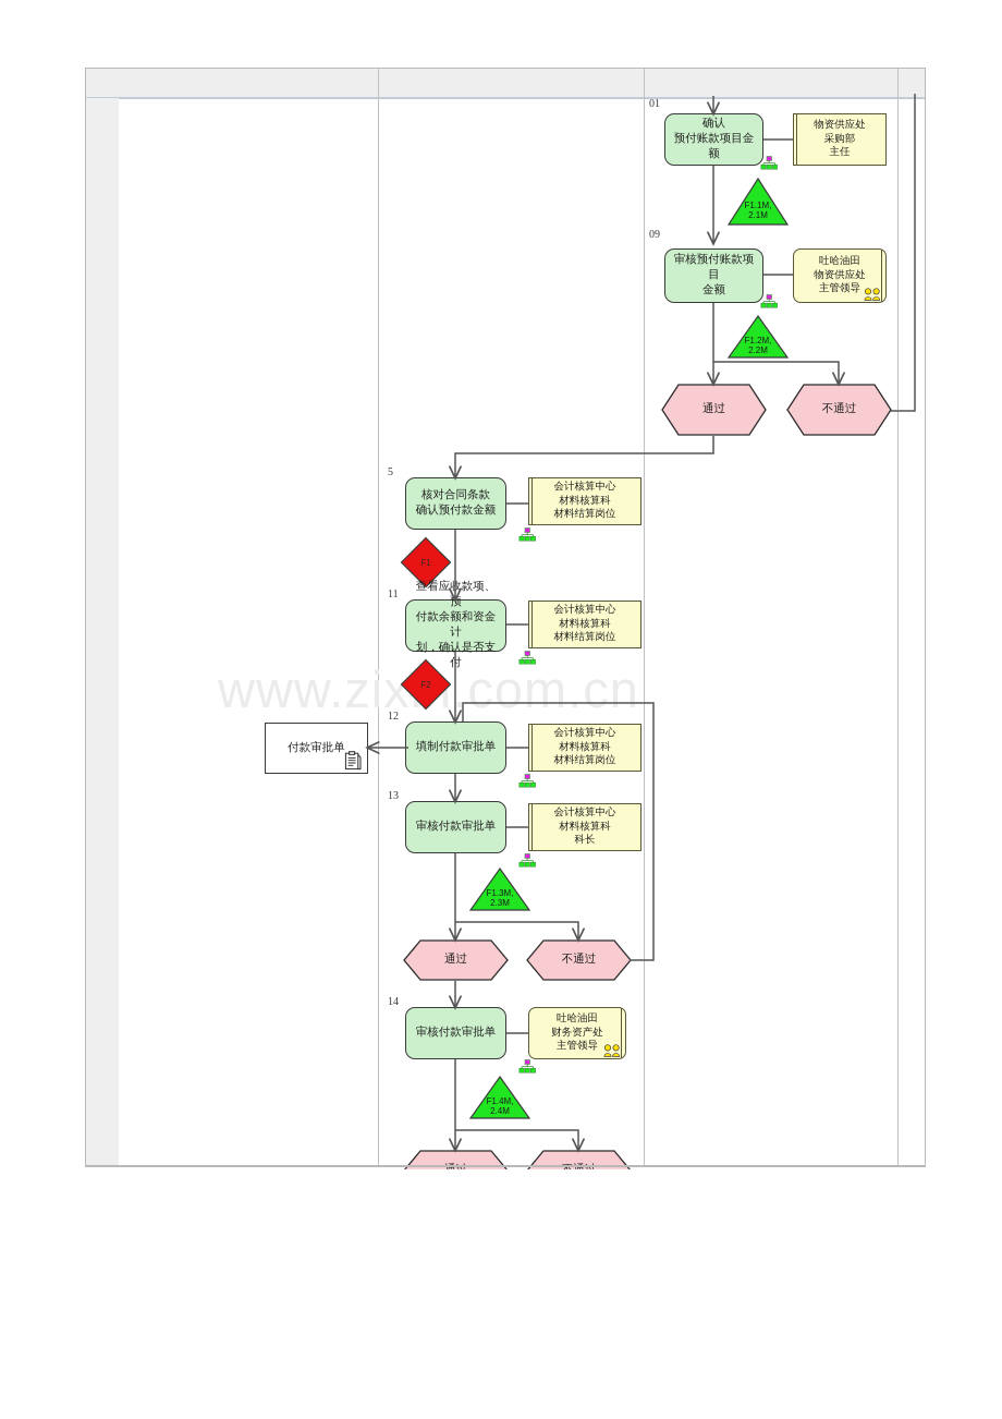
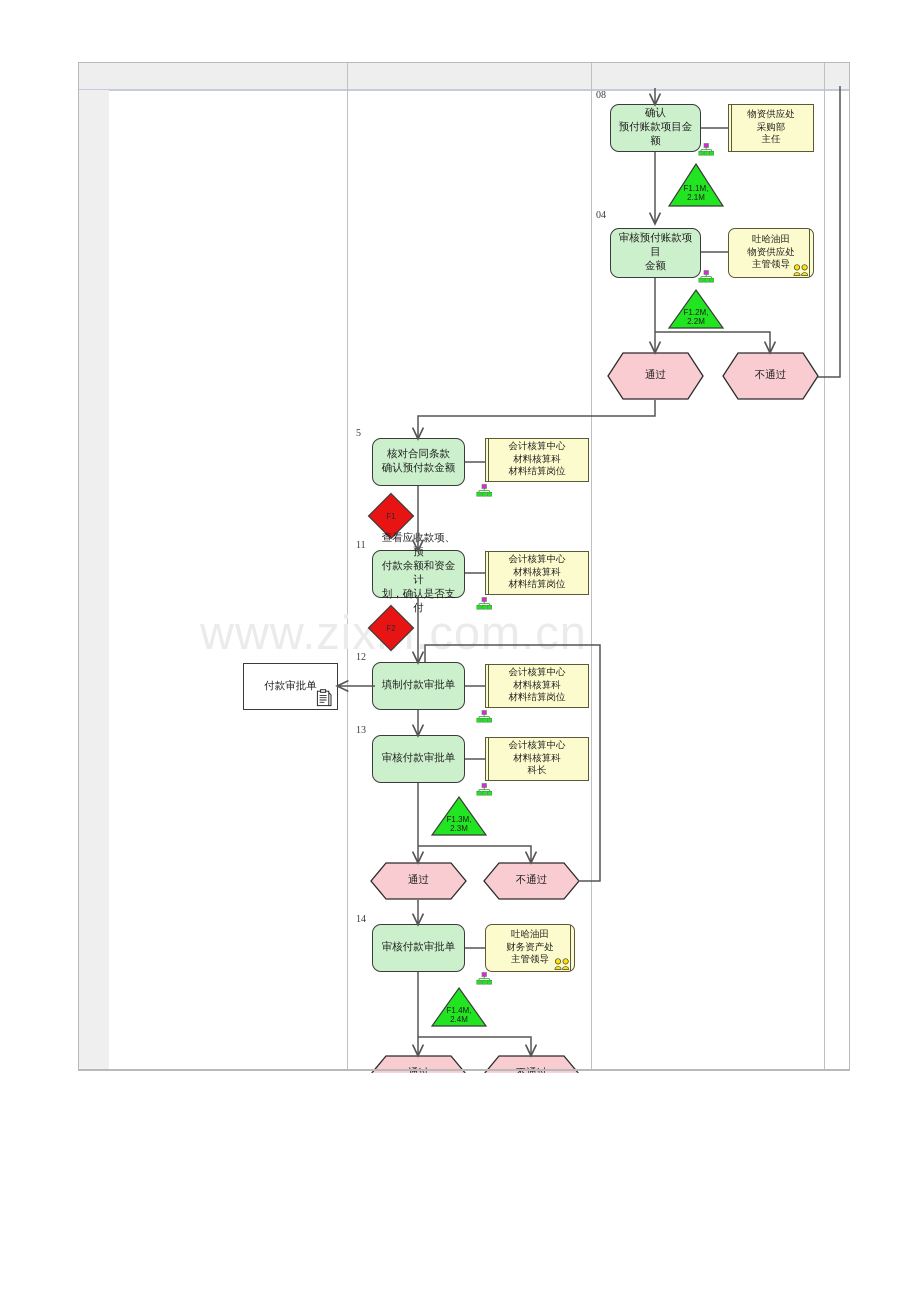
  www.zix.com.cn
- 01
+ 08
  确认
  预付账款项目金额
  物资供应处
  采购部
  主任
  F1.1M,
  2.1M
- 09
+ 04
  审核预付账款项目
  金额
  吐哈油田
  物资供应处
  主管领导
  F1.2M,
  2.2M
  通过
  不通过
  5
  核对合同条款
  确认预付款金额
  会计核算中心
  材料核算科
  材料结算岗位
  F1
  11
  查看应款项、预
  付款余额和资金计
  划，确认是否支
  会计核算中心
  材料核算科
  材料结算岗位
  F2
  12
  填制付款审批单
  会计核算中心
  材料核算科
  材料结算岗位
  付款审批单
  13
  审核付款审批单
  会计核算中心
  材料核算科
  科长
  F1.3M,
  2.3M
  通过
  不通过
  14
  审核付款审批单
  吐哈油田
  财务资产处
  主管领导
  F1.4M,
  2.4M
